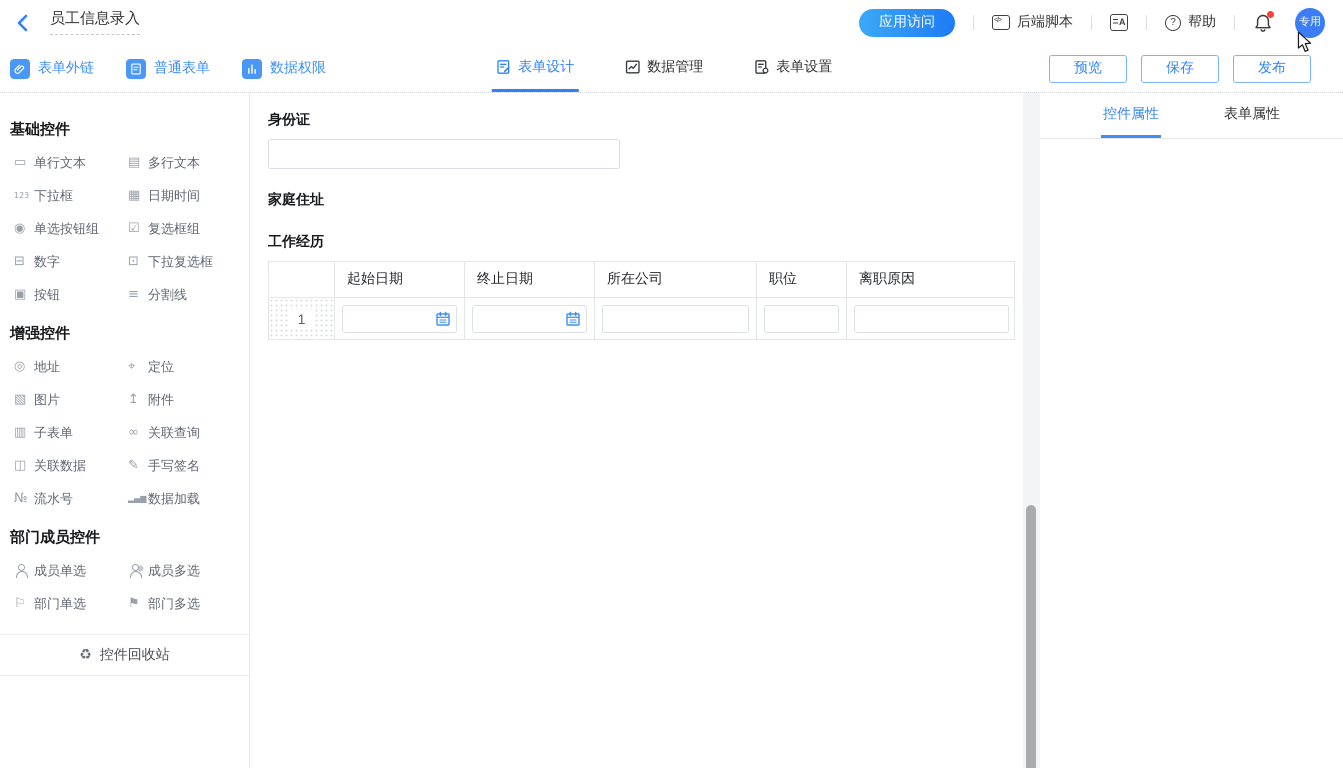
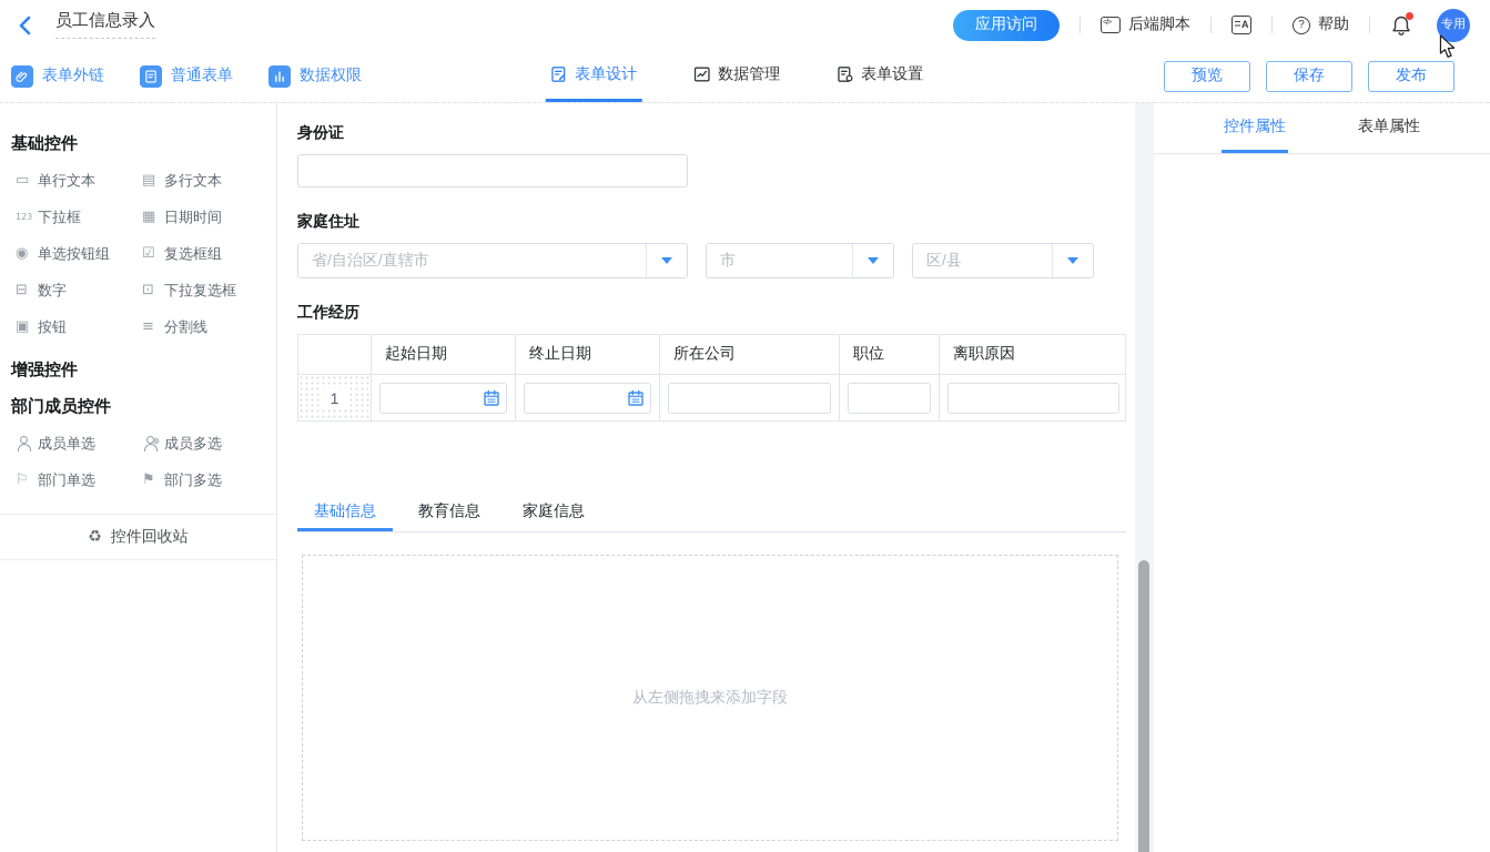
  员工信息录入
  应用访问
  后端脚本
  帮助
  专用
  表单外链
  普通表单
  数据权限
  表单设计
  数据管理
  表单设置
  预览
  保存
  发布
  基础控件
  ▭
  单行文本
  ▤
  多行文本
  123
  下拉框
  ▦
  日期时间
  ◉
  单选按钮组
  ☑
  复选框组
  ⊟
  数字
  ⊡
  下拉复选框
  ▣
  按钮
  ≡
  分割线
  增强控件
- ◎
- 地址
- ⌖
- 定位
- ▧
- 图片
- ↥
- 附件
- ▥
- 子表单
- ∞
- 关联查询
- ◫
- 关联数据
- ✎
- 手写签名
- №
- 流水号
- ▂▄▆
- 数据加载
  部门成员控件
  成员单选
  成员多选
  ⚐
  部门单选
  ⚑
  部门多选
  ♻
  控件回收站
  身份证
  家庭住址
+ 省/自治区/直辖市
+ 市
+ 区/县
  工作经历
  起始日期
  终止日期
  所在公司
  职位
  离职原因
  1
+ 基础信息
+ 教育信息
+ 家庭信息
+ 从左侧拖拽来添加字段
  控件属性
  表单属性
